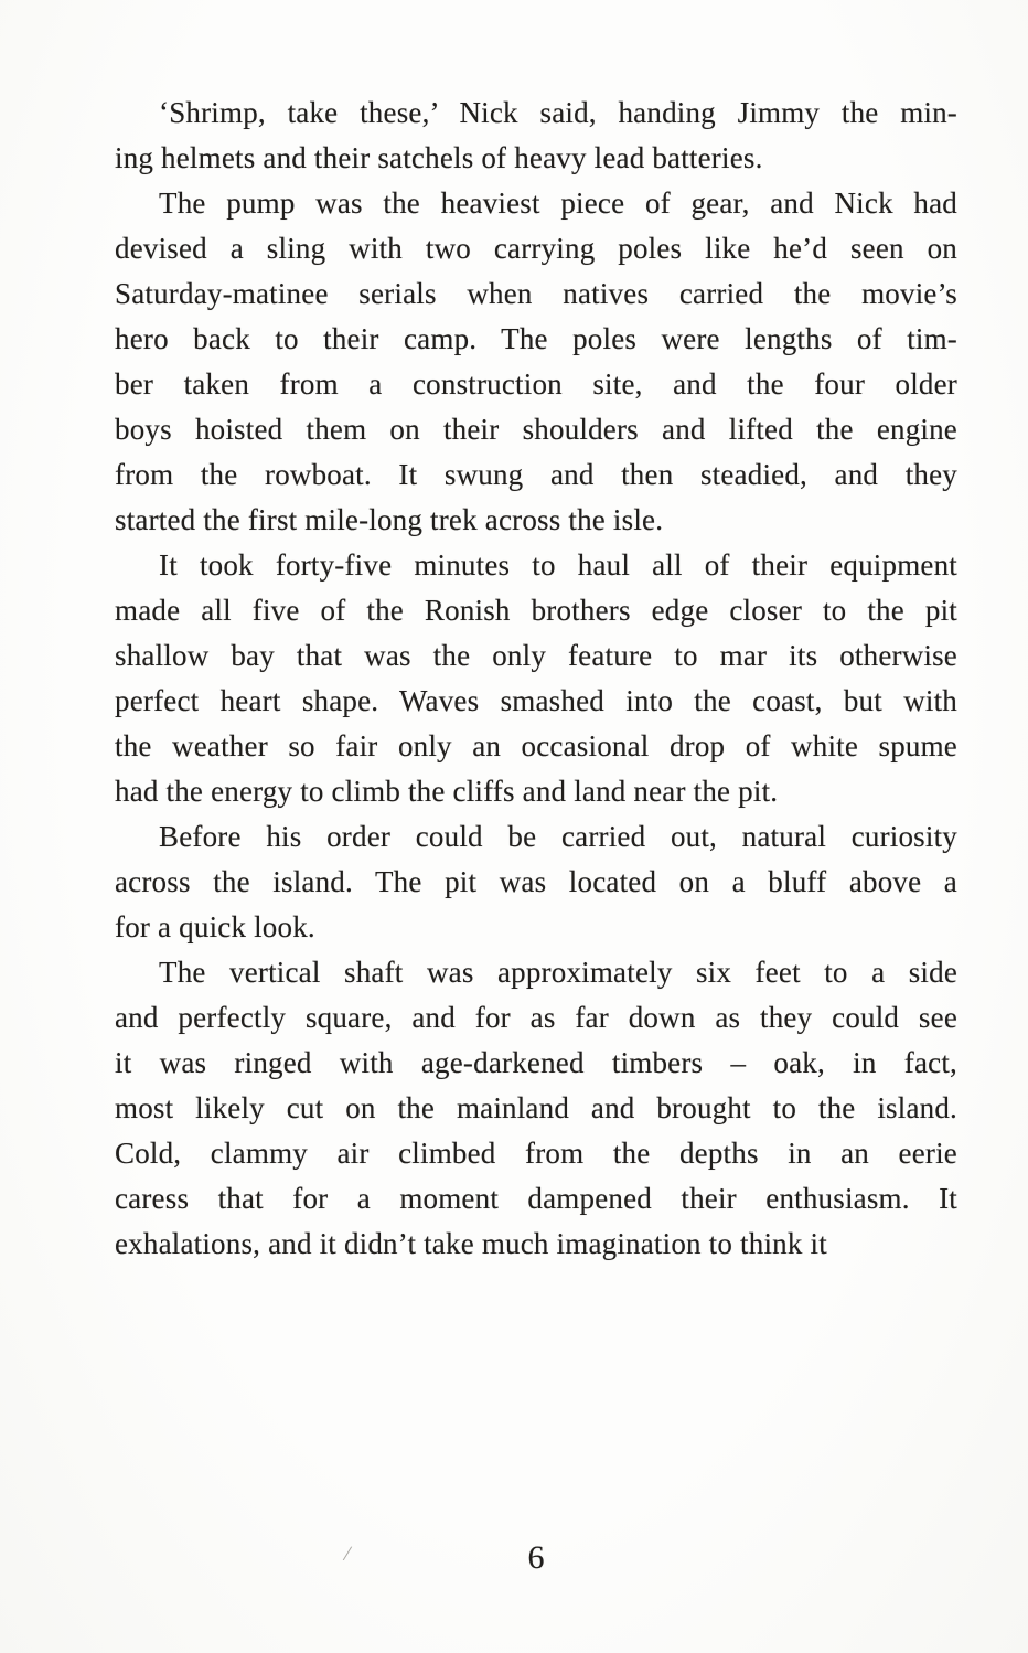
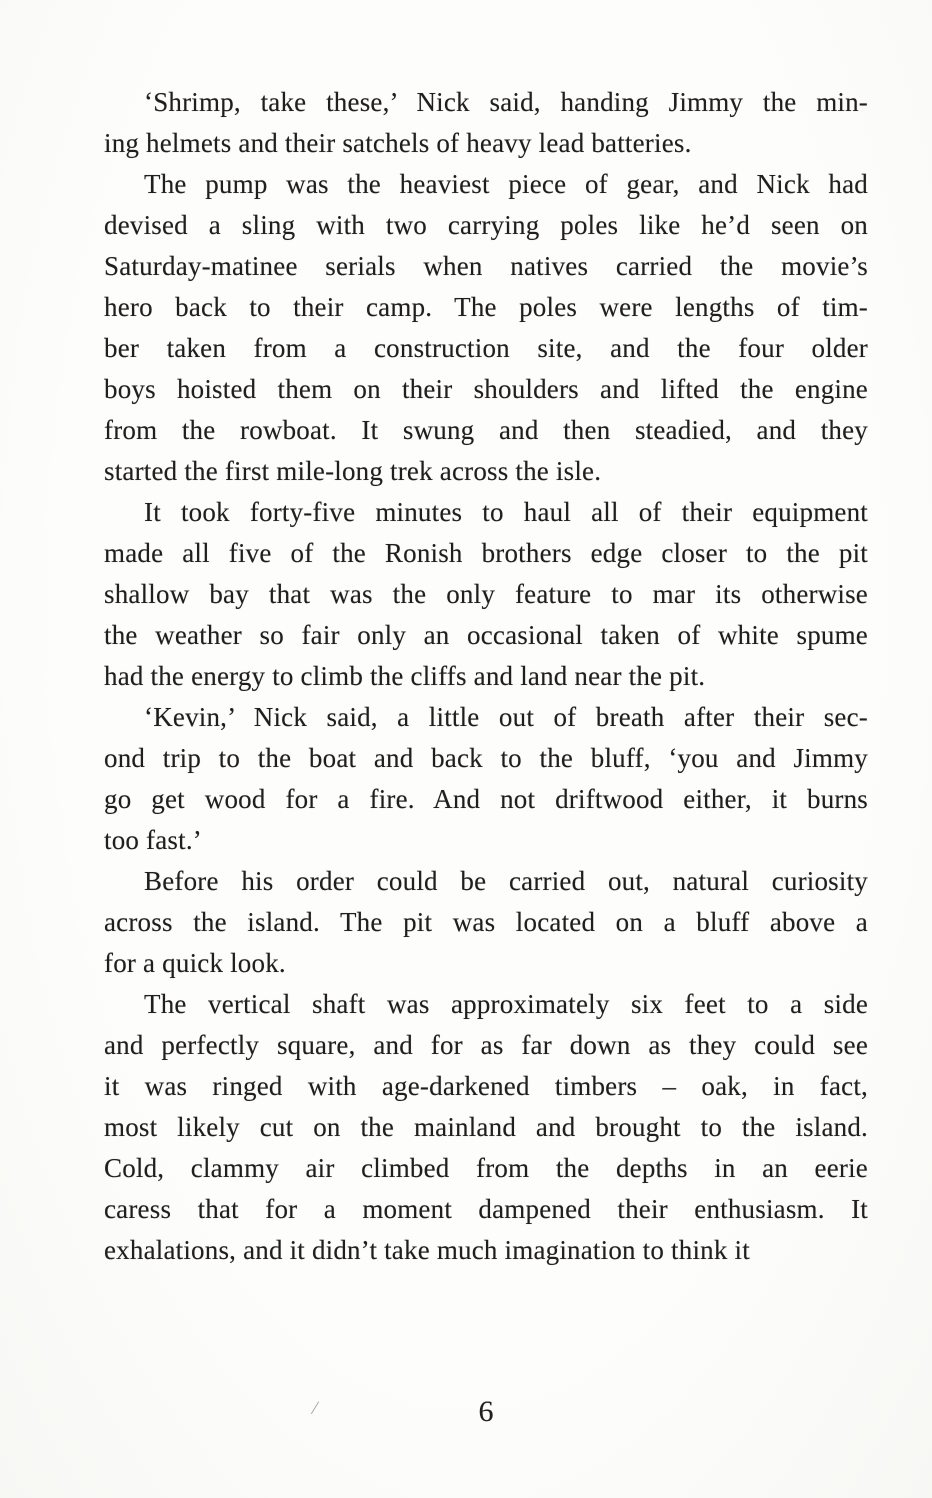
  ‘Shrimp, take these,’ Nick said, handing Jimmy the min-
  ing helmets and their satchels of heavy lead batteries.
  The pump was the heaviest piece of gear, and Nick had
  devised a sling with two carrying poles like he’d seen on
  Saturday-matinee serials when natives carried the movie’s
  hero back to their camp. The poles were lengths of tim-
  ber taken from a construction site, and the four older
  boys hoisted them on their shoulders and lifted the engine
  from the rowboat. It swung and then steadied, and they
  started the first mile-long trek across the isle.
  It took forty-five minutes to haul all of their equipment
  made all five of the Ronish brothers edge closer to the pit
  shallow bay that was the only feature to mar its otherwise
- perfect heart shape. Waves smashed into the coast, but with
- the weather so fair only an occasional drop of white spume
+ the weather so fair only an occasional taken of white spume
  had the energy to climb the cliffs and land near the pit.
+ ‘Kevin,’ Nick said, a little out of breath after their sec-
+ ond trip to the boat and back to the bluff, ‘you and Jimmy
+ go get wood for a fire. And not driftwood either, it burns
+ too fast.’
  Before his order could be carried out, natural curiosity
  across the island. The pit was located on a bluff above a
  for a quick look.
  The vertical shaft was approximately six feet to a side
  and perfectly square, and for as far down as they could see
  it was ringed with age-darkened timbers – oak, in fact,
  most likely cut on the mainland and brought to the island.
  Cold, clammy air climbed from the depths in an eerie
  caress that for a moment dampened their enthusiasm. It
  exhalations, and it didn’t take much imagination to think it
  6
